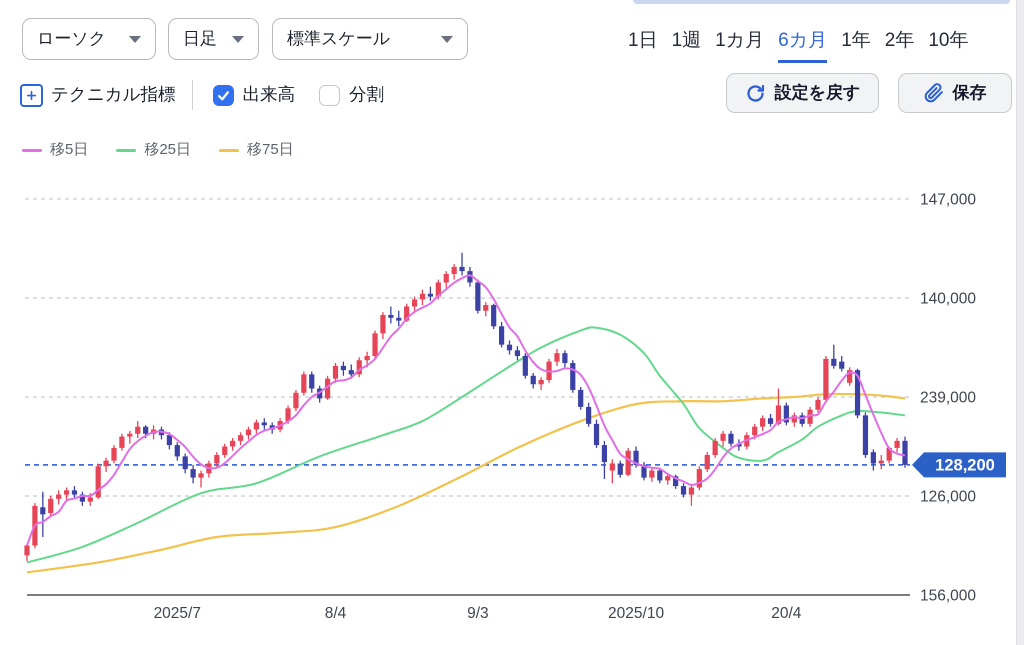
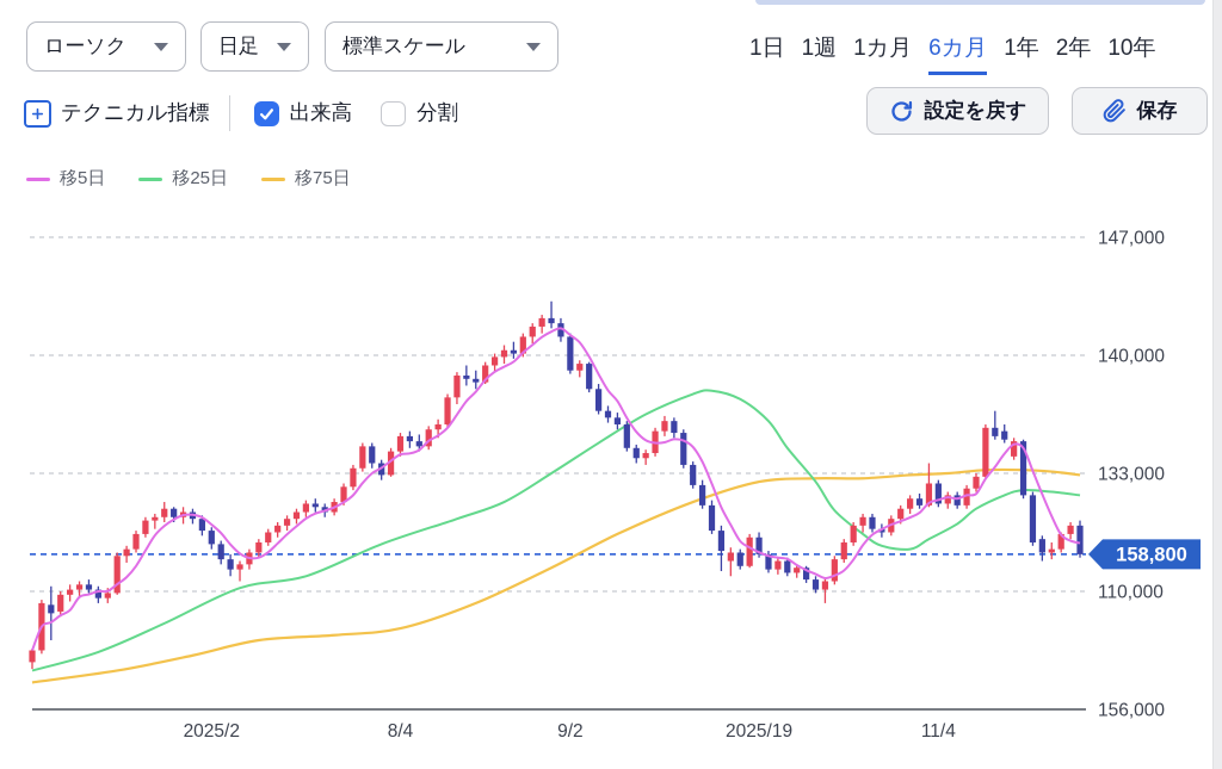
  ローソク
  日足
  標準スケール
  1日
  1週
  1カ月
  6カ月
  1年
  2年
  10年
  テクニカル指標
  出来高
  分割
  設定を戻す
  保存
  移5日
  移25日
  移75日
  147,000
  140,000
- 239,000
+ 133,000
- 126,000
+ 110,000
  156,000
- 2025/7
+ 2025/2
  8/4
- 9/3
+ 9/2
- 2025/10
+ 2025/19
- 20/4
+ 11/4
- 128,200
+ 158,800
